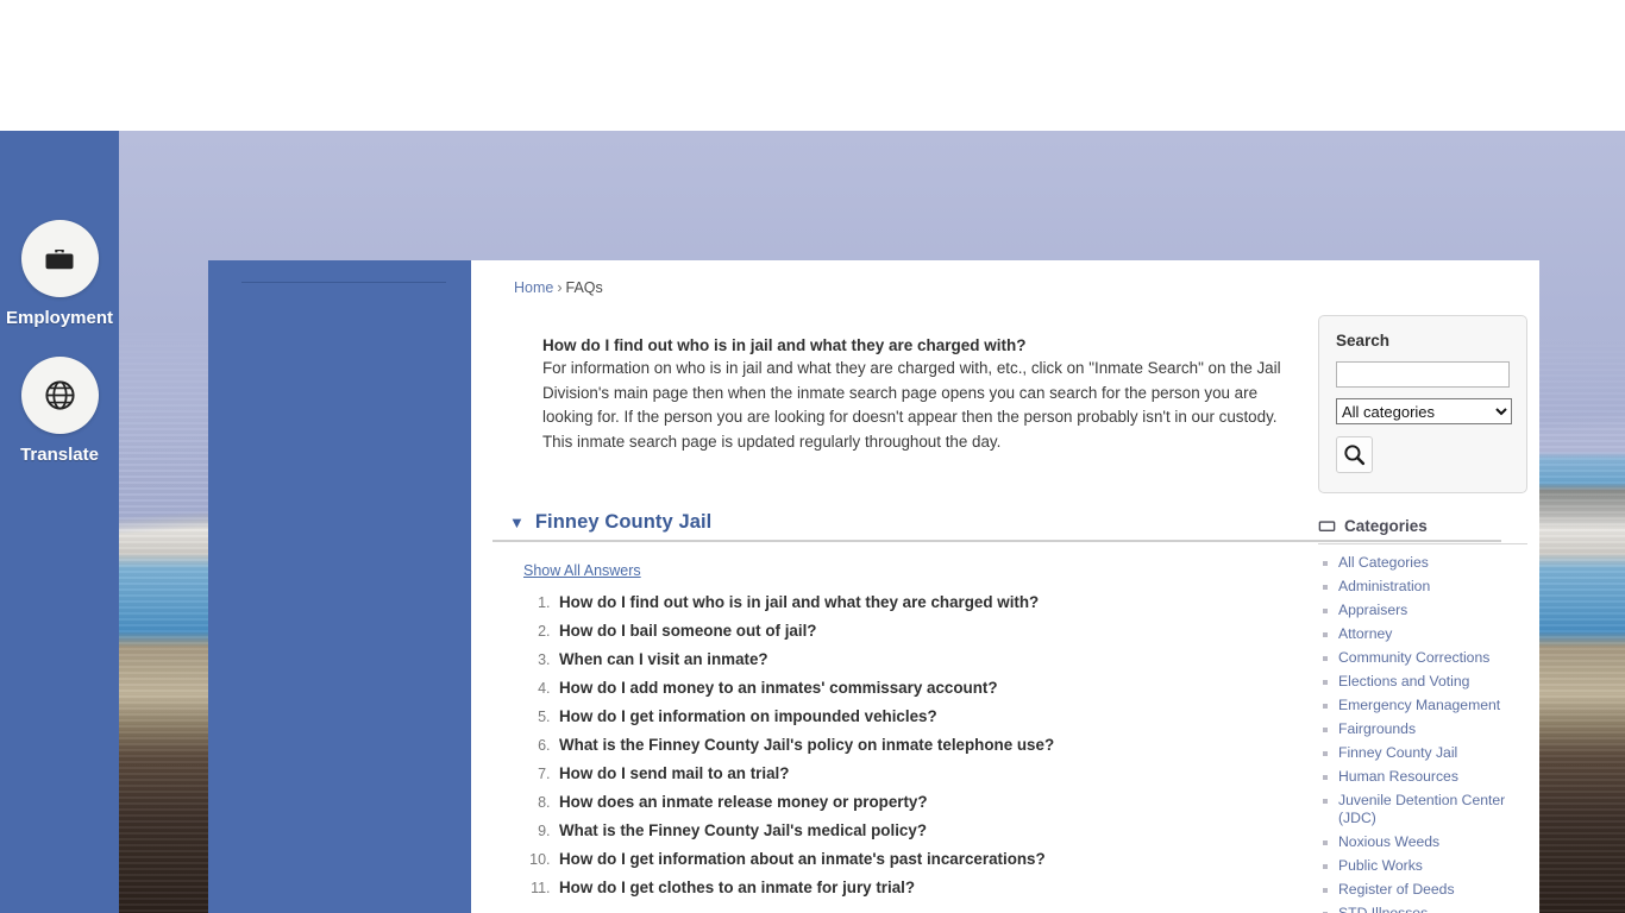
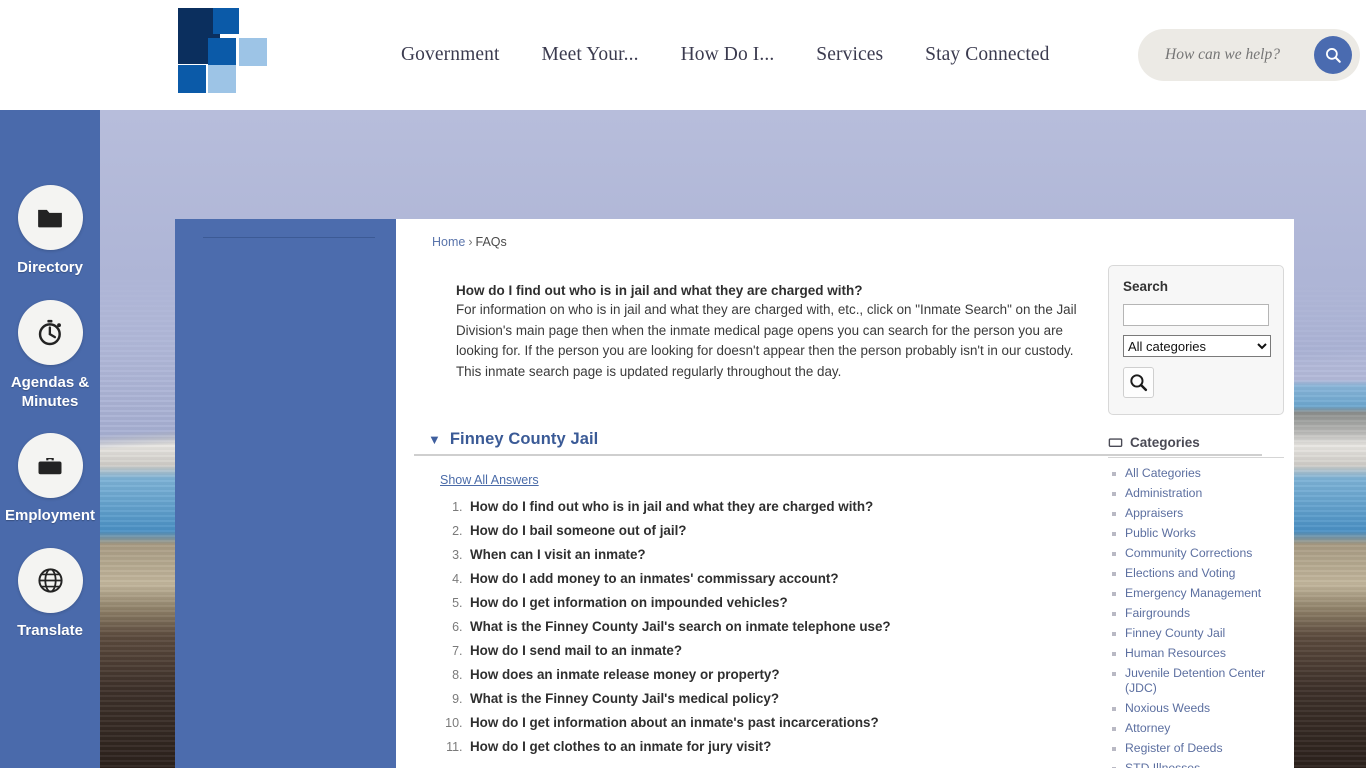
+ Government
+ Meet Your...
+ How Do I...
+ Services
+ Stay Connected
+ How can we help?
+ Directory
+ Agendas & Minutes
  Employment
  Translate
  Home › FAQs
  How do I find out who is in jail and what they are charged with?
- For information on who is in jail and what they are charged with, etc., click on "Inmate Search" on the Jail Division's main page then when the inmate search page opens you can search for the person you are looking for. If the person you are looking for doesn't appear then the person probably isn't in our custody. This inmate search page is updated regularly throughout the day.
+ For information on who is in jail and what they are charged with, etc., click on "Inmate Search" on the Jail Division's main page then when the inmate medical page opens you can search for the person you are looking for. If the person you are looking for doesn't appear then the person probably isn't in our custody. This inmate search page is updated regularly throughout the day.
  ▼
  Finney County Jail
  Show All Answers
  How do I find out who is in jail and what they are charged with?
  How do I bail someone out of jail?
  When can I visit an inmate?
  How do I add money to an inmates' commissary account?
  How do I get information on impounded vehicles?
- What is the Finney County Jail's policy on inmate telephone use?
+ What is the Finney County Jail's search on inmate telephone use?
- How do I send mail to an trial?
+ How do I send mail to an inmate?
  How does an inmate release money or property?
  What is the Finney County Jail's medical policy?
  How do I get information about an inmate's past incarcerations?
- How do I get clothes to an inmate for jury trial?
+ How do I get clothes to an inmate for jury visit?
  Search
  All categories
  Categories
  All Categories
  Administration
  Appraisers
- Attorney
+ Public Works
  Community Corrections
  Elections and Voting
  Emergency Management
  Fairgrounds
  Finney County Jail
  Human Resources
  Juvenile Detention Center (JDC)
  Noxious Weeds
- Public Works
+ Attorney
  Register of Deeds
